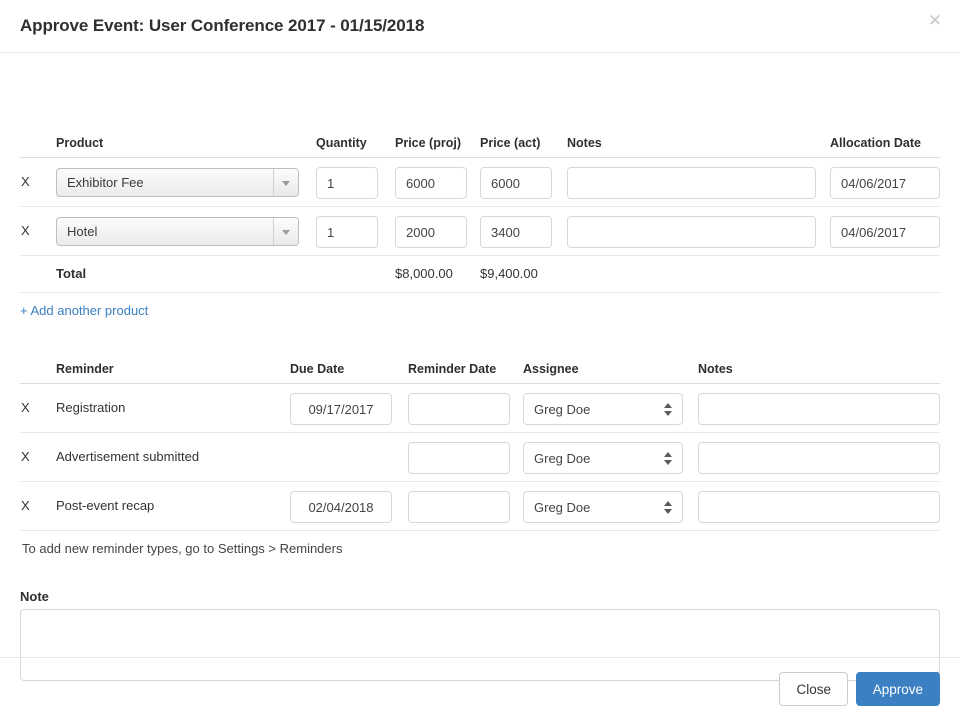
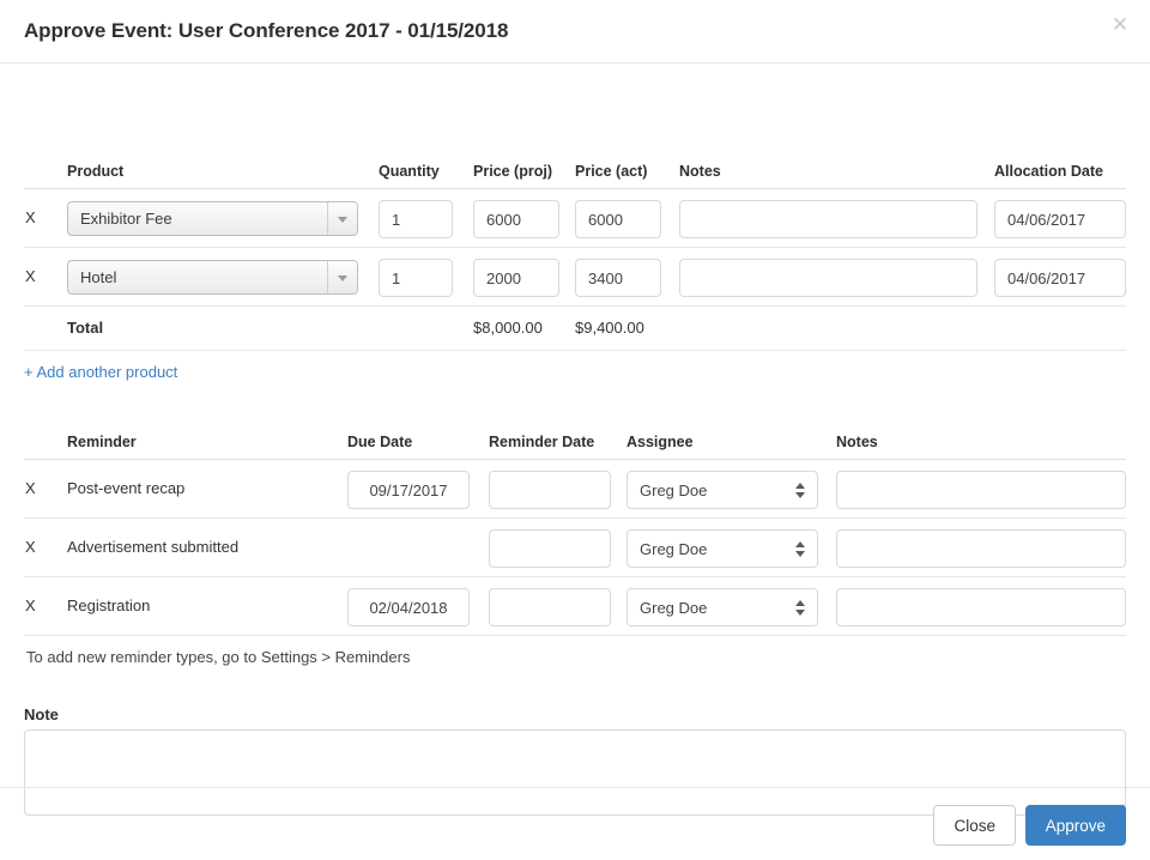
  Approve Event: User Conference 2017 - 01/15/2018
  ✕
  Product
  Quantity
  Price (proj)
  Price (act)
  Notes
  Allocation Date
  X
  Exhibitor Fee
  1
  6000
  6000
  04/06/2017
  X
  Hotel
  1
  2000
  3400
  04/06/2017
  Total
  $8,000.00
  $9,400.00
  + Add another product
  Reminder
  Due Date
  Reminder Date
  Assignee
  Notes
  X
- Registration
+ Post-event recap
  09/17/2017
  Greg Doe
  X
  Advertisement submitted
  Greg Doe
  X
- Post-event recap
+ Registration
  02/04/2018
  Greg Doe
  To add new reminder types, go to Settings > Reminders
  Note
  Close
  Approve
